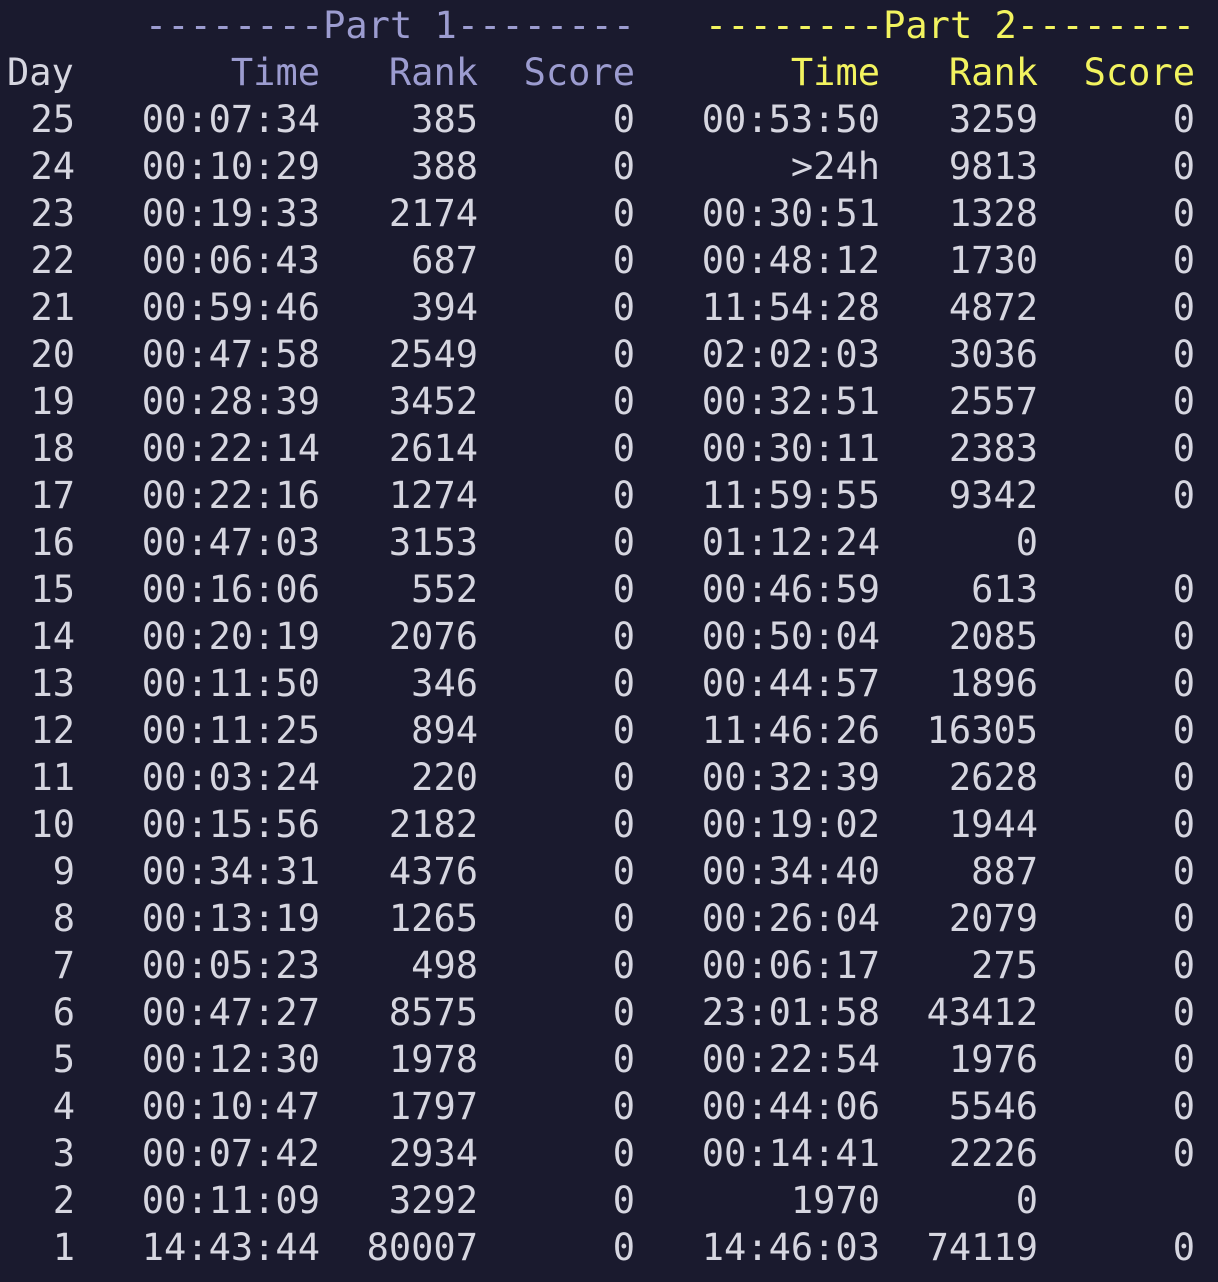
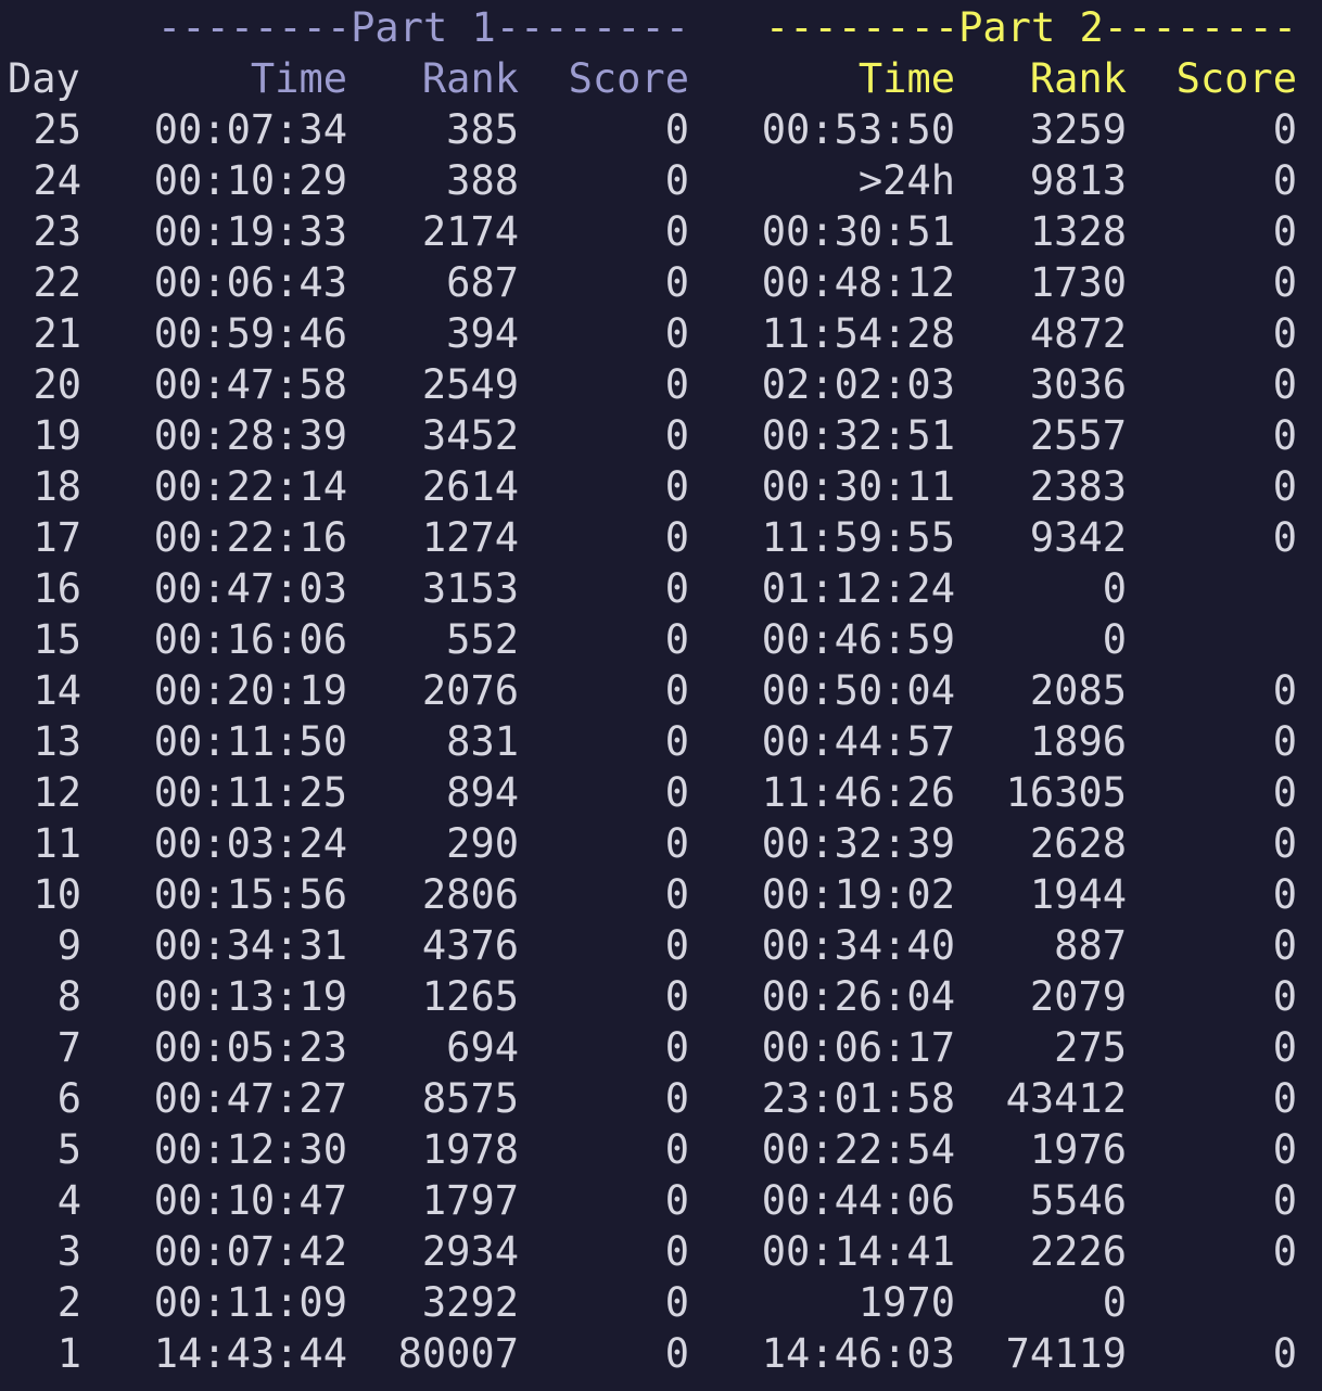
  --------Part 1--------
  --------Part 2--------
  Day
  Time
  Rank
  Score
  Time
  Rank
  Score
  25
  00:07:34
  385
  0
  00:53:50
  3259
  0
  24
  00:10:29
  388
  0
  >24h
  9813
  0
  23
  00:19:33
  2174
  0
  00:30:51
  1328
  0
  22
  00:06:43
  687
  0
  00:48:12
  1730
  0
  21
  00:59:46
  394
  0
  11:54:28
  4872
  0
  20
  00:47:58
  2549
  0
  02:02:03
  3036
  0
  19
  00:28:39
  3452
  0
  00:32:51
  2557
  0
  18
  00:22:14
  2614
  0
  00:30:11
  2383
  0
  17
  00:22:16
  1274
  0
  11:59:55
  9342
  0
  16
  00:47:03
  3153
  0
  01:12:24
  0
  15
  00:16:06
  552
  0
  00:46:59
- 613
  0
  14
  00:20:19
  2076
  0
  00:50:04
  2085
  0
  13
  00:11:50
- 346
+ 831
  0
  00:44:57
  1896
  0
  12
  00:11:25
  894
  0
  11:46:26
  16305
  0
  11
  00:03:24
- 220
+ 290
  0
  00:32:39
  2628
  0
  10
  00:15:56
- 2182
+ 2806
  0
  00:19:02
  1944
  0
  9
  00:34:31
  4376
  0
  00:34:40
  887
  0
  8
  00:13:19
  1265
  0
  00:26:04
  2079
  0
  7
  00:05:23
- 498
+ 694
  0
  00:06:17
  275
  0
  6
  00:47:27
  8575
  0
  23:01:58
  43412
  0
  5
  00:12:30
  1978
  0
  00:22:54
  1976
  0
  4
  00:10:47
  1797
  0
  00:44:06
  5546
  0
  3
  00:07:42
  2934
  0
  00:14:41
  2226
  0
  2
  00:11:09
  3292
  0
  1970
  0
  1
  14:43:44
  80007
  0
  14:46:03
  74119
  0
